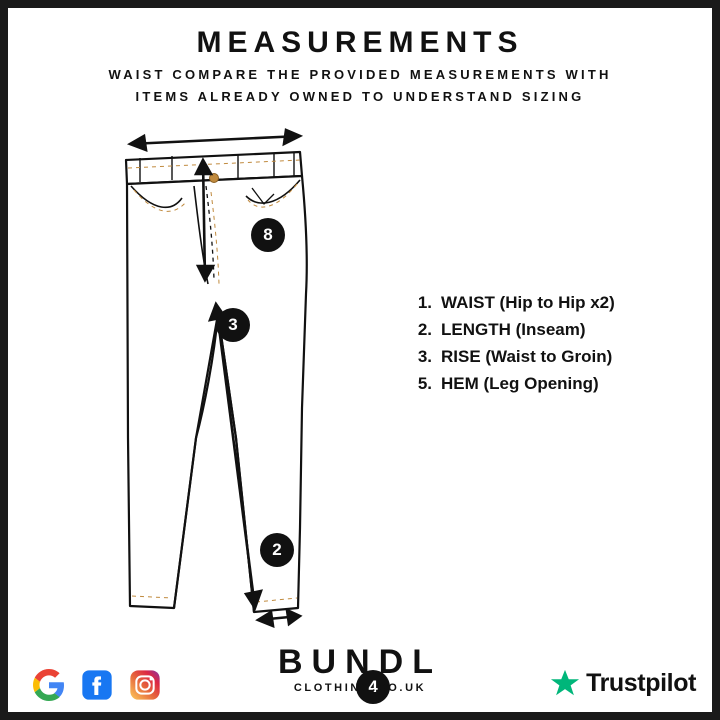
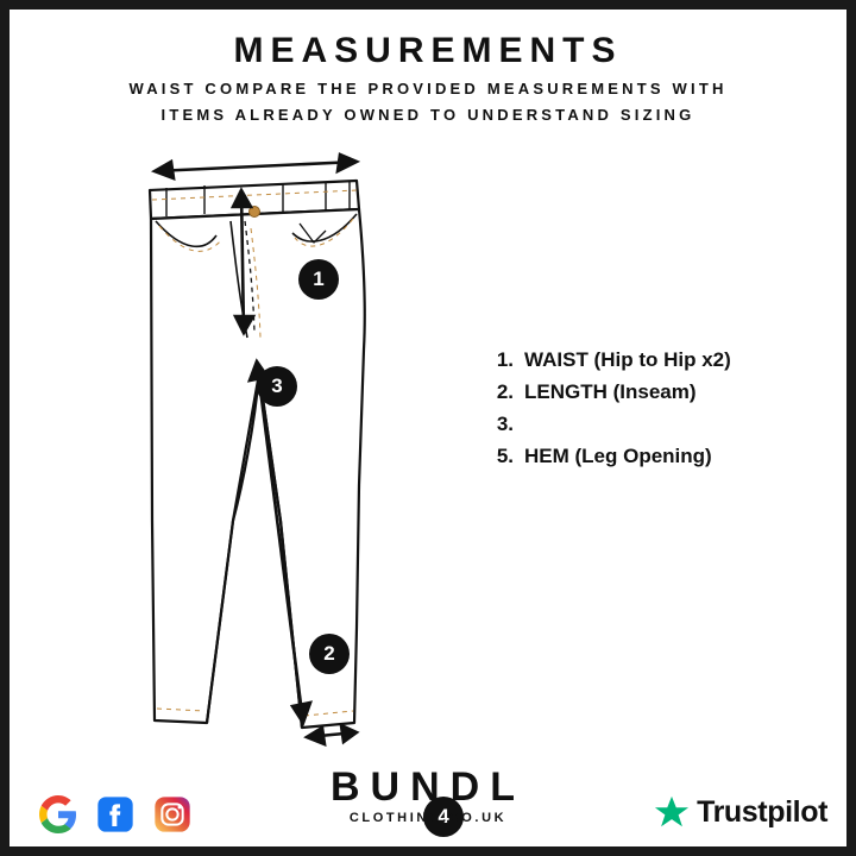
  MEASUREMENTS
  WAIST COMPARE THE PROVIDED MEASUREMENTS WITH
  ITEMS ALREADY OWNED TO UNDERSTAND SIZING
- 8
+ 1
  2
  3
  4
  1.
  WAIST (Hip to Hip x2)
  2.
  LENGTH (Inseam)
  3.
- RISE (Waist to Groin)
  5.
  HEM (Leg Opening)
  BUNDL
  CLOTHING.CO.UK
  Trustpilot
